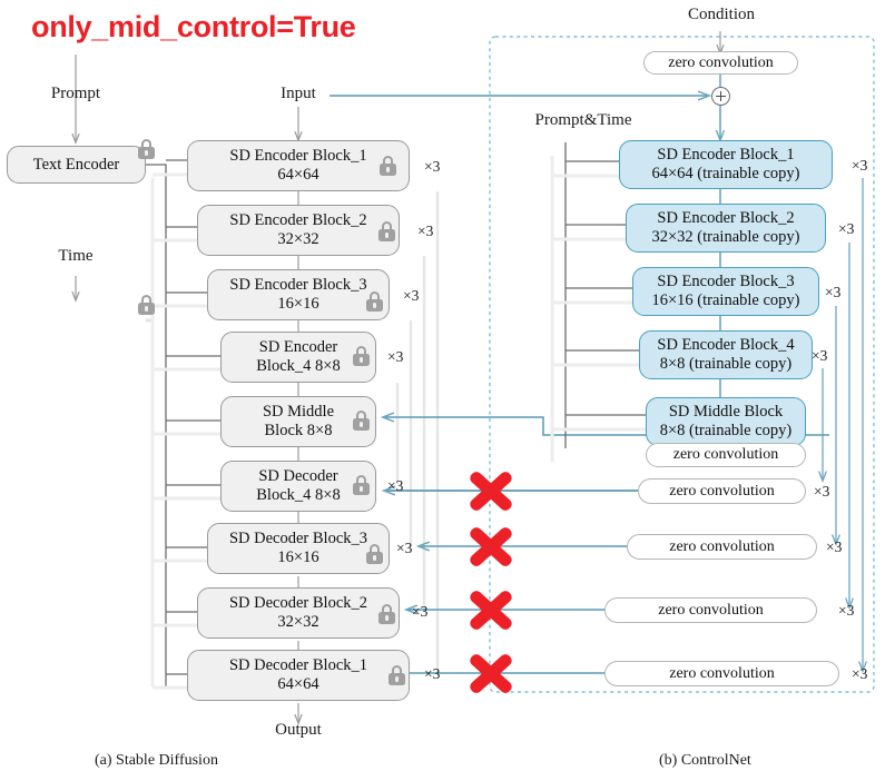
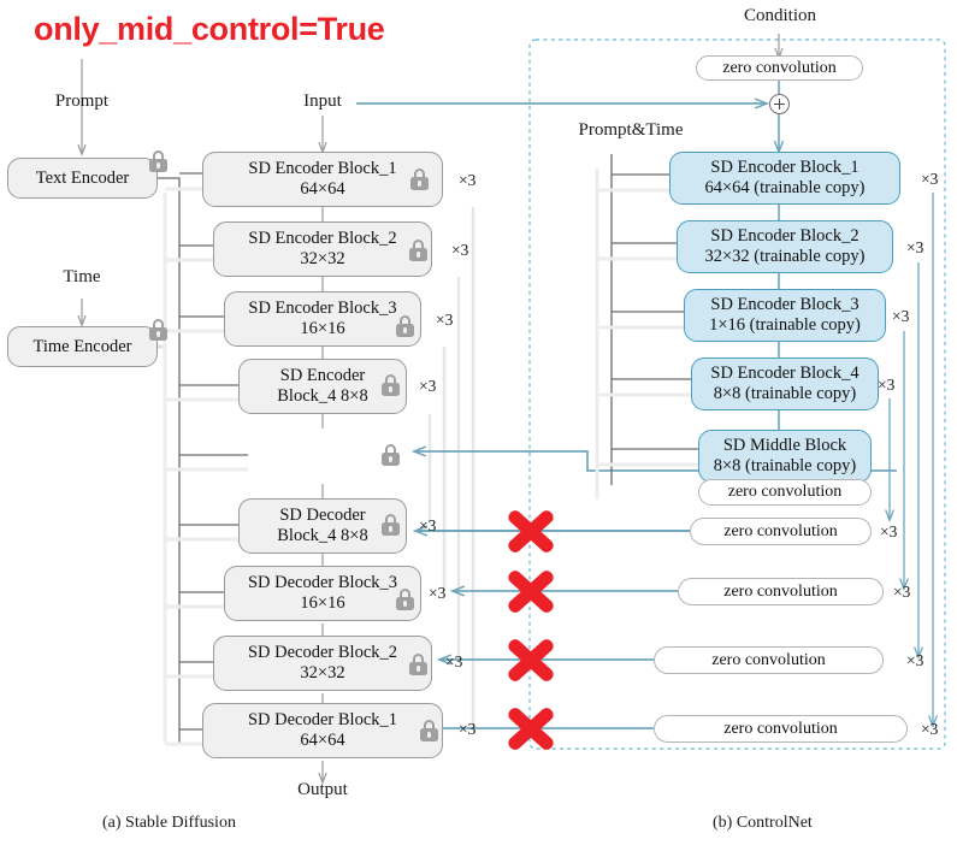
  only_mid_control=True
  Prompt
  Time
  Input
  Output
  Condition
  Prompt&Time
  (a) Stable Diffusion
  (b) ControlNet
  Text Encoder
+ Time Encoder
  SD Encoder Block_1
  64×64
  ×3
  SD Encoder Block_2
  32×32
  ×3
  SD Encoder Block_3
  16×16
  ×3
  SD Encoder
  Block_4 8×8
  ×3
- SD Middle
- Block 8×8
  SD Decoder
  Block_4 8×8
  ×3
  SD Decoder Block_3
  16×16
  ×3
  SD Decoder Block_2
  32×32
  ×3
  SD Decoder Block_1
  64×64
  ×3
  zero convolution
  SD Encoder Block_1
  64×64 (trainable copy)
  ×3
  SD Encoder Block_2
  32×32 (trainable copy)
  ×3
  SD Encoder Block_3
- 16×16 (trainable copy)
+ 1×16 (trainable copy)
  ×3
  SD Encoder Block_4
  8×8 (trainable copy)
  ×3
  SD Middle Block
  8×8 (trainable copy)
  zero convolution
  zero convolution
  ×3
  zero convolution
  ×3
  zero convolution
  ×3
  zero convolution
  ×3
